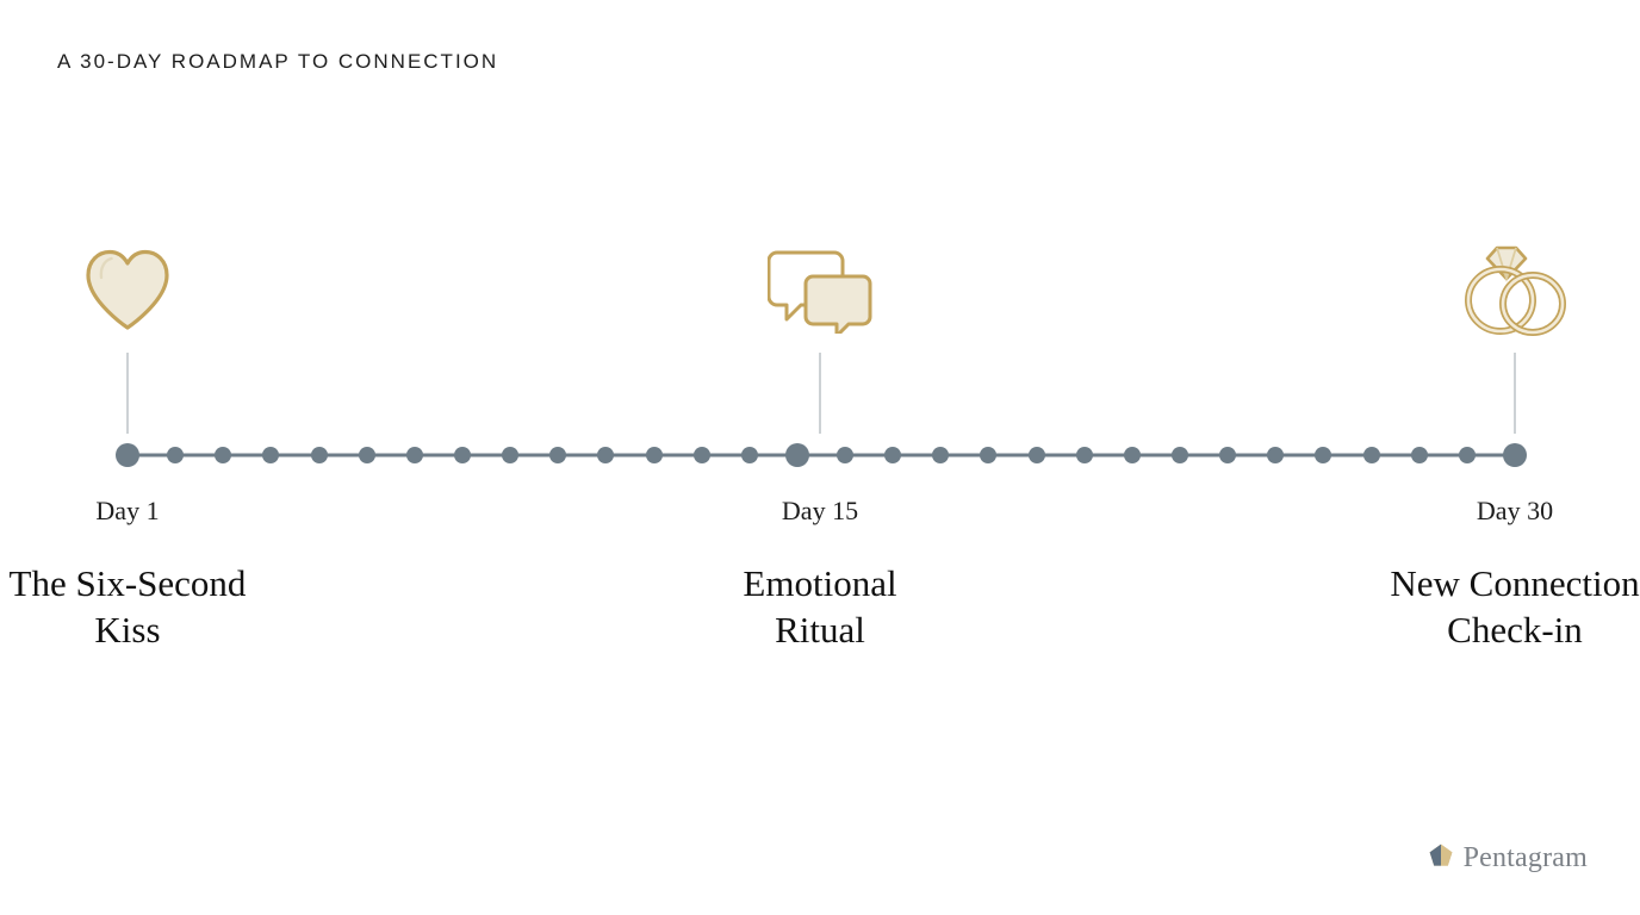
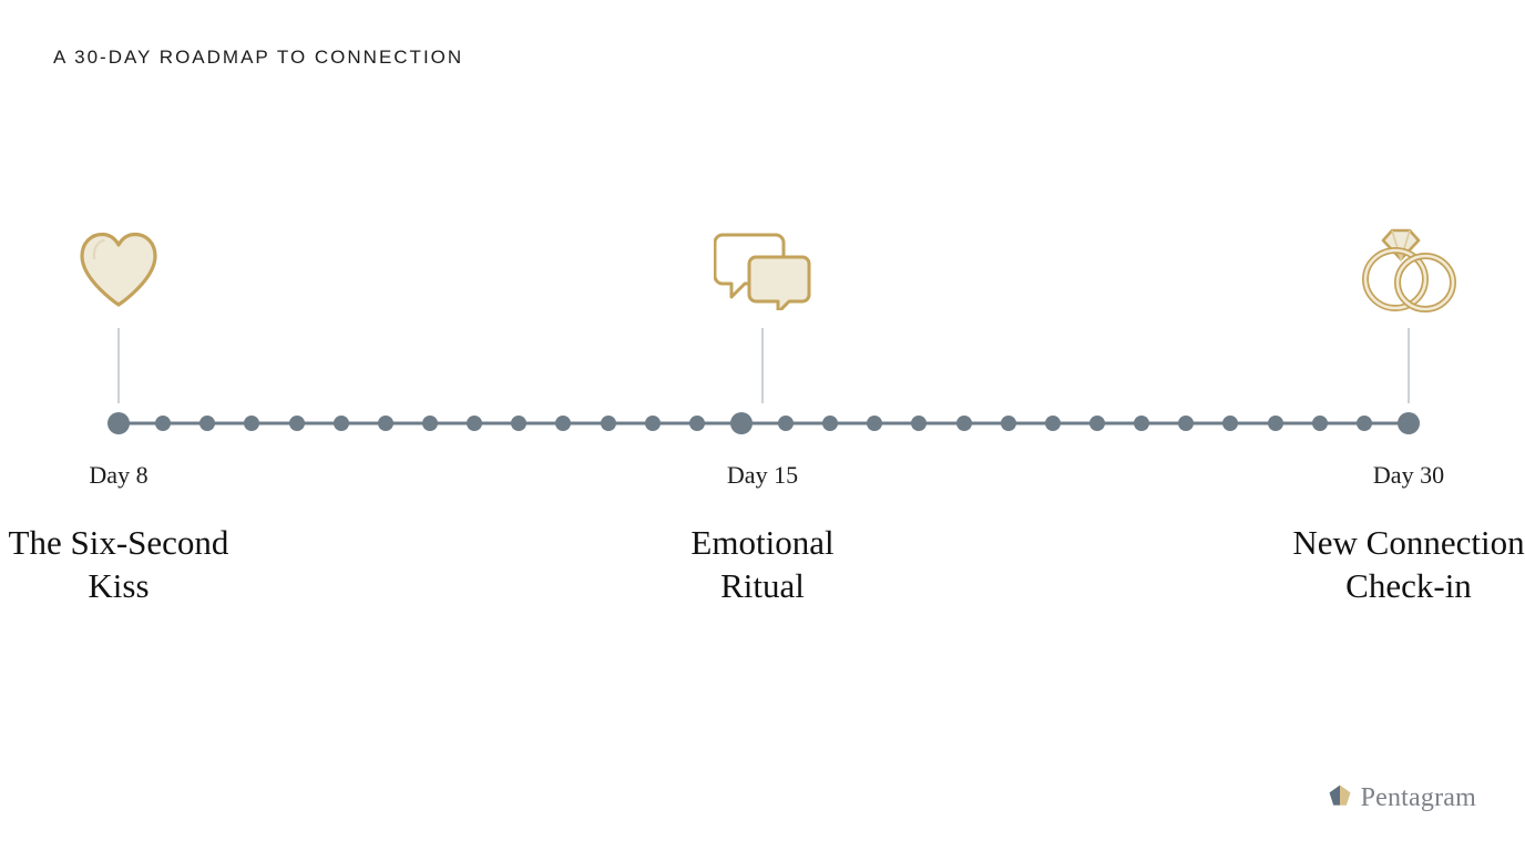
  A 30-DAY ROADMAP TO CONNECTION
- Day 1
+ Day 8
  The Six-Second
  Kiss
  Day 15
  Emotional
  Ritual
  Day 30
  New Connection
  Check-in
  Pentagram
